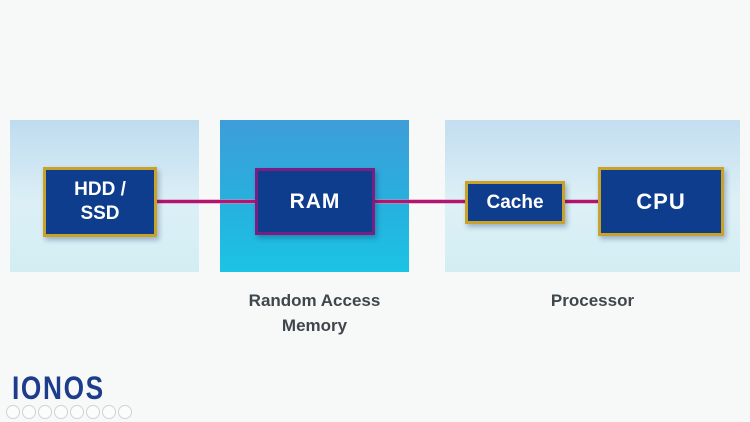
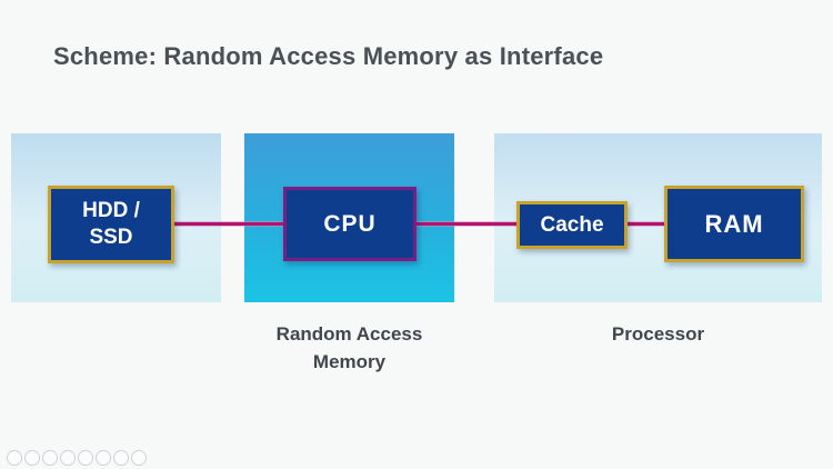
+ Scheme: Random Access Memory as Interface
  HDD /
  SSD
- RAM
+ CPU
  Cache
- CPU
+ RAM
  Random Access
  Memory
  Processor
- IONOS
